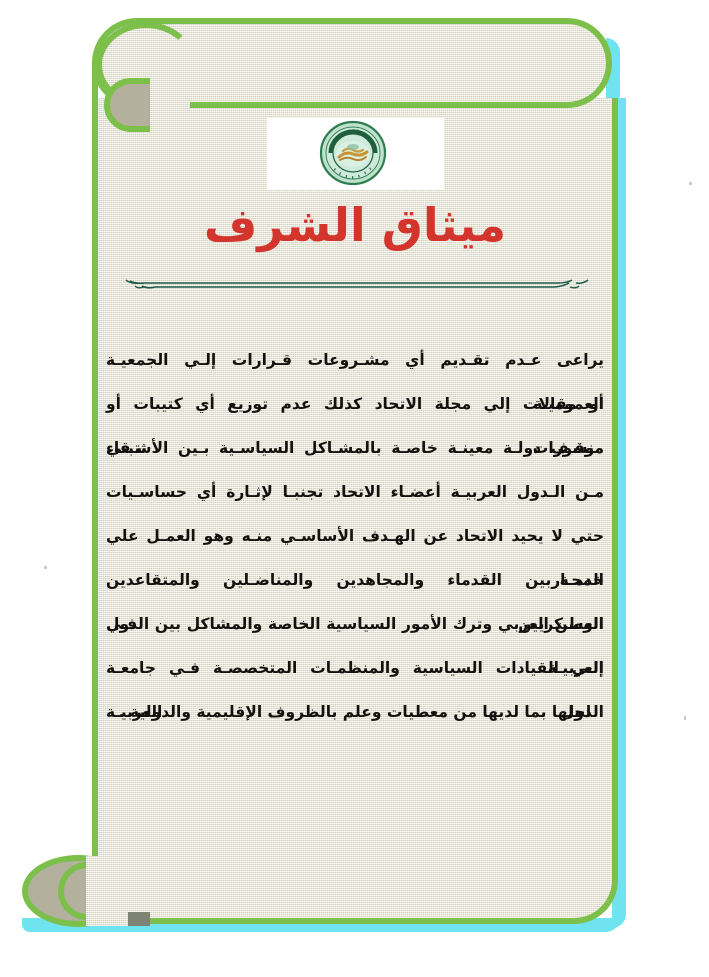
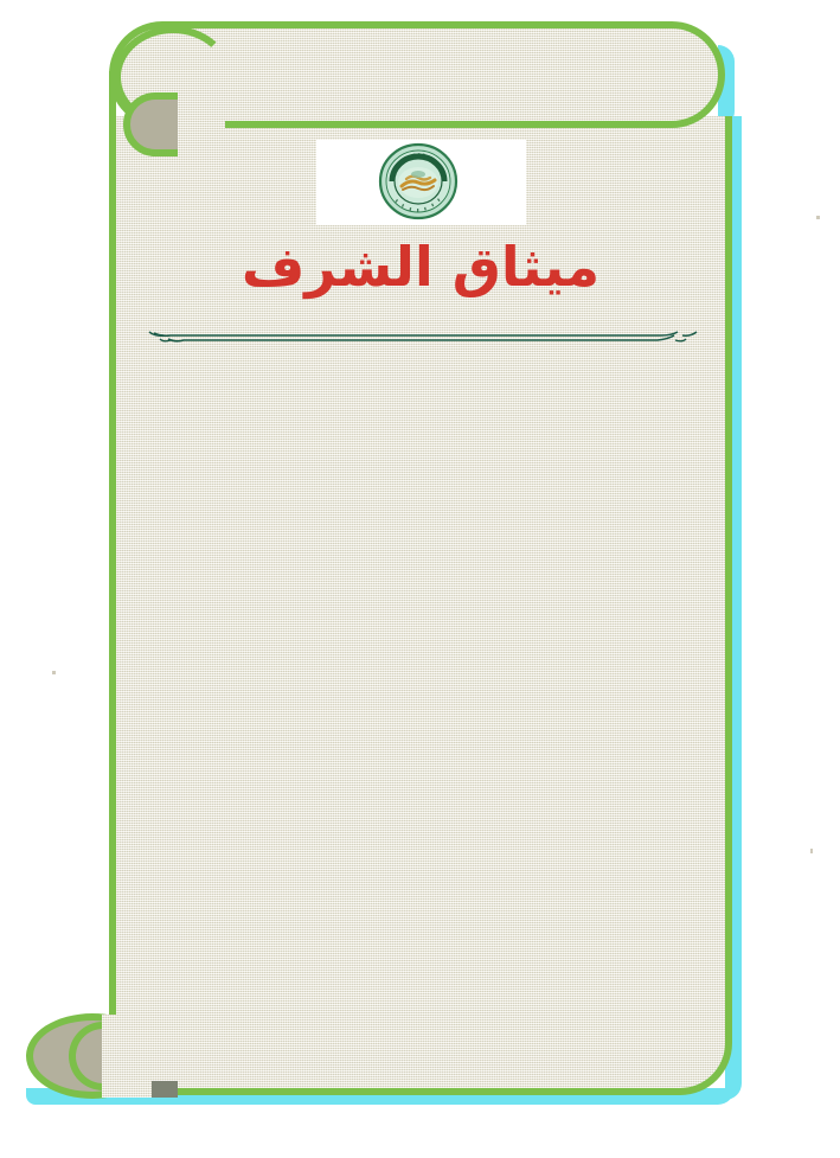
  ميثاق الشرف
- يراعى عـدم تقـديم أي مشـروعات قـرارات إلـي الجمعيـة العموميـة
- أو مقالات إلي مجلة الاتحاد كذلك عدم توزيع أي كتيبات أو منشورات تتبني
- موقـف دولـة معينـة خاصـة بالمشـاكل السياسـية بـين الأشـقاء
- مـن الـدول العربيـة أعضـاء الاتحاد تجنبـا لإثـارة أي حساسـيات
- حتي لا يحيد الاتحاد عن الهـدف الأساسـي منـه وهو العمـل علي خدمـة
- المحـاربين القدماء والمجاهدين والمناضـلين والمتقاعدين العسـكريين فـي
- الوطن العربي وترك الأمور السياسية الخاصة والمشاكل بين الدول العربيـة
- إلـي القيادات السياسية والمنظمـات المتخصصـة فـي جامعـة الدول العربيـة
- لحلها بما لديها من معطيات وعلم بالظروف الإقليمية والدولية .
